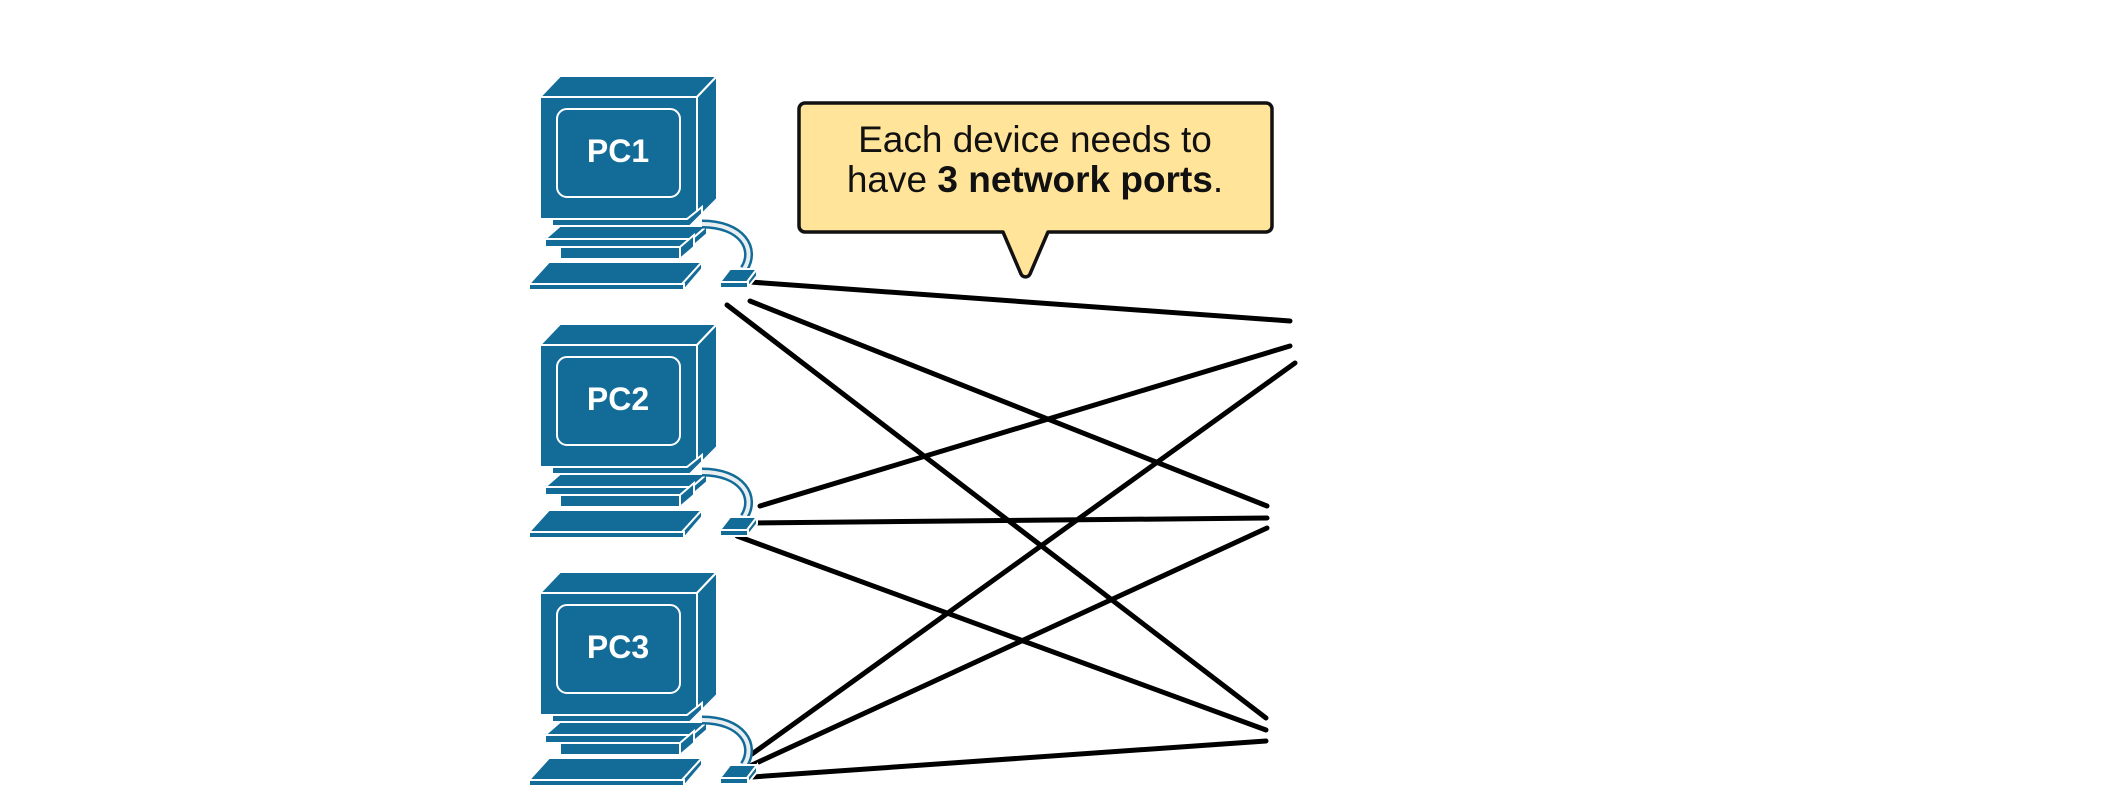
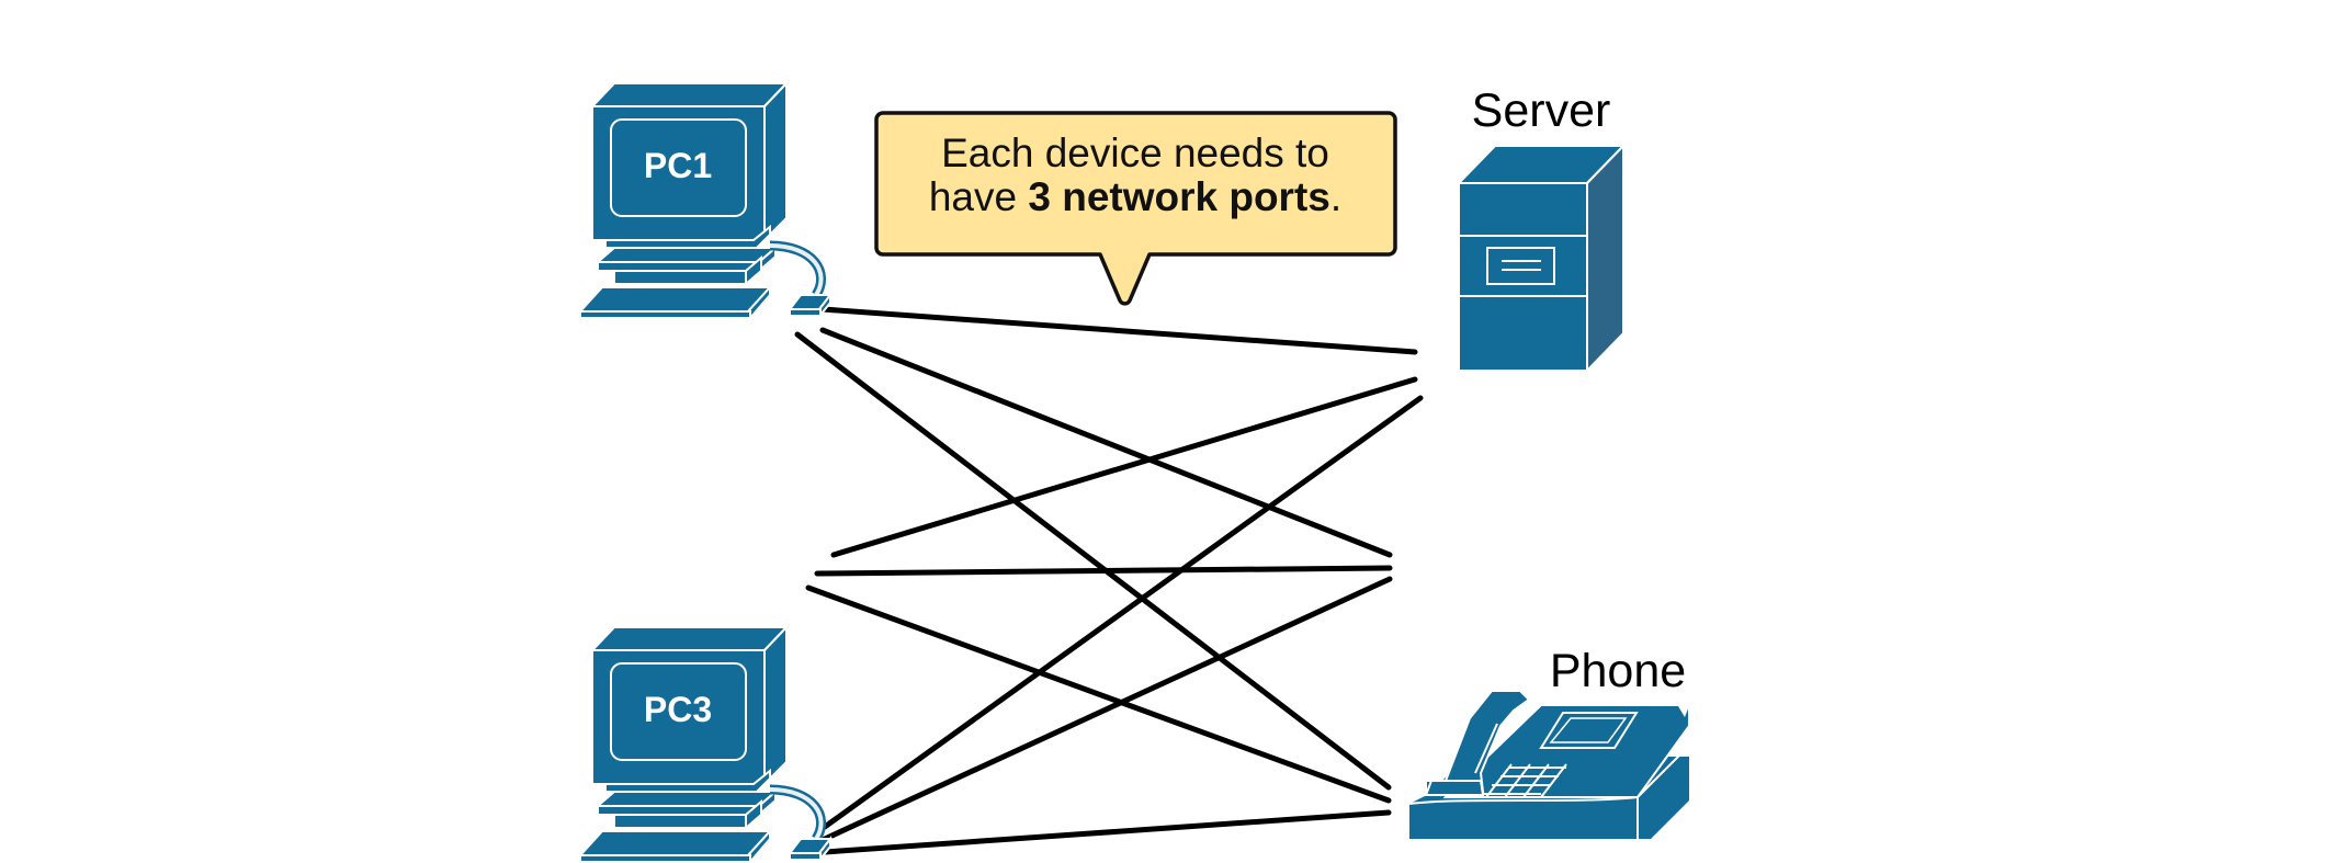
  PC1
- PC2
  PC3
  Each device needs to
  have 3 network ports.
+ Server
+ Phone
